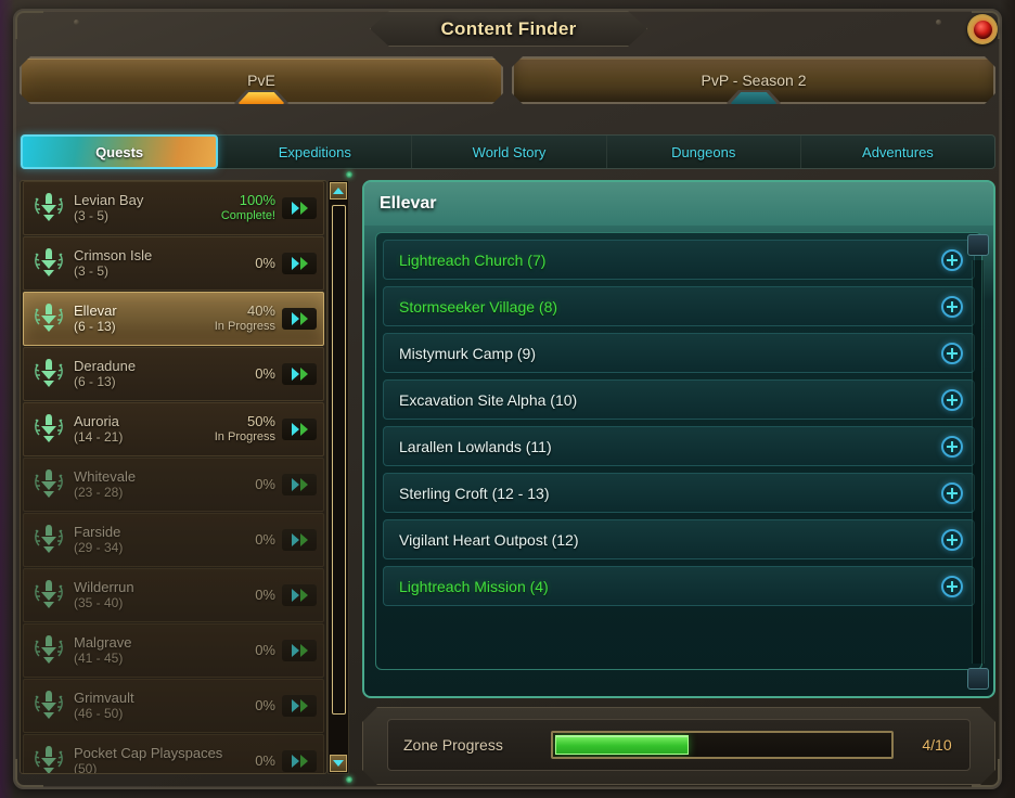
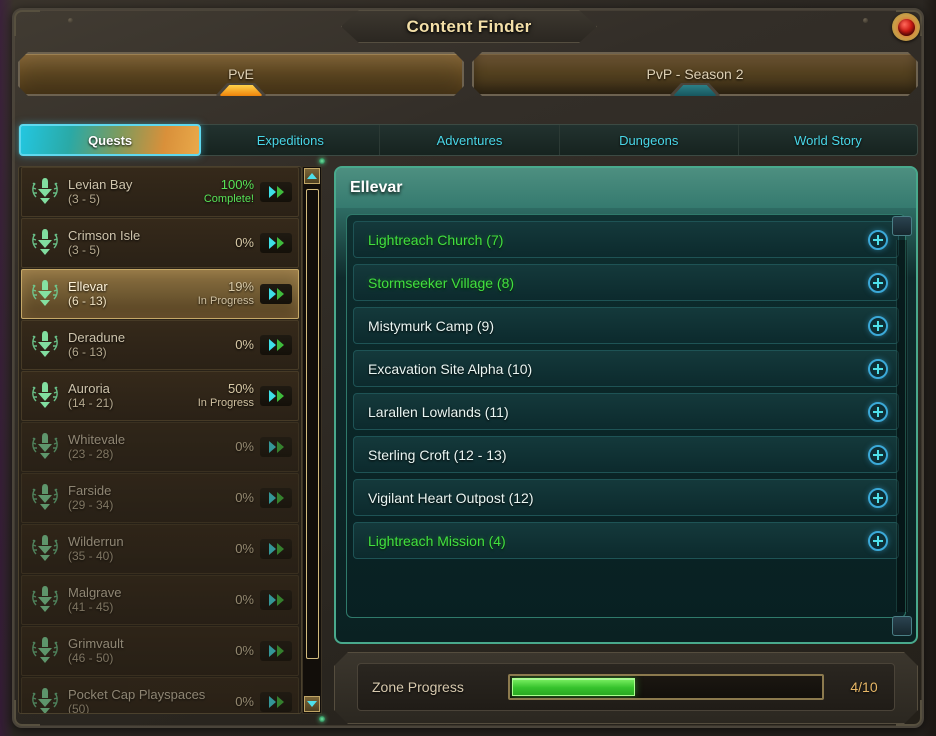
  Content Finder
  PvE
  PvP - Season 2
  Quests
  Expeditions
- World Story
+ Adventures
  Dungeons
- Adventures
+ World Story
  Levian Bay
  (3 - 5)
  100%
  Complete!
  Crimson Isle
  (3 - 5)
  0%
  Ellevar
  (6 - 13)
- 40%
+ 19%
  In Progress
  Deradune
  (6 - 13)
  0%
  Auroria
  (14 - 21)
  50%
  In Progress
  Whitevale
  (23 - 28)
  0%
  Farside
  (29 - 34)
  0%
  Wilderrun
  (35 - 40)
  0%
  Malgrave
  (41 - 45)
  0%
  Grimvault
  (46 - 50)
  0%
  Pocket Cap Playspaces
  (50)
  0%
  Ellevar
  Lightreach Church (7)
  Stormseeker Village (8)
  Mistymurk Camp (9)
  Excavation Site Alpha (10)
  Larallen Lowlands (11)
  Sterling Croft (12 - 13)
  Vigilant Heart Outpost (12)
  Lightreach Mission (4)
  Zone Progress
  4/10
